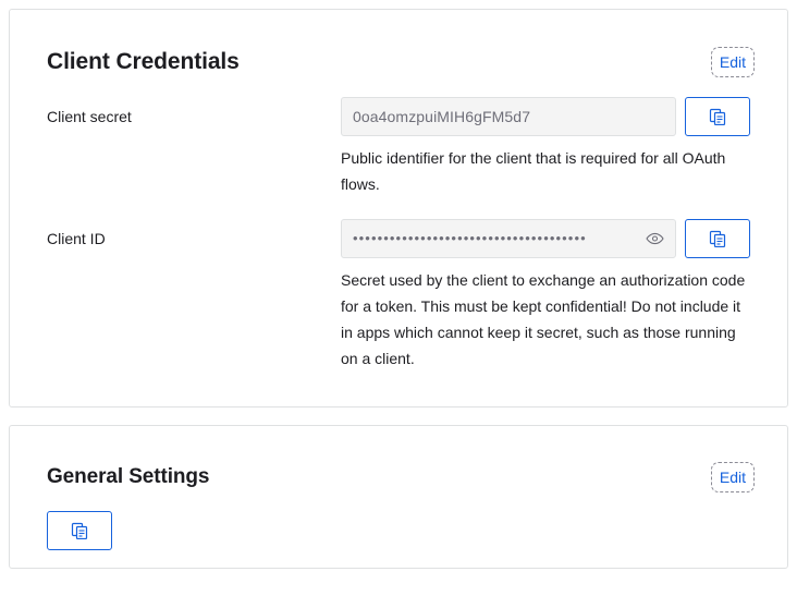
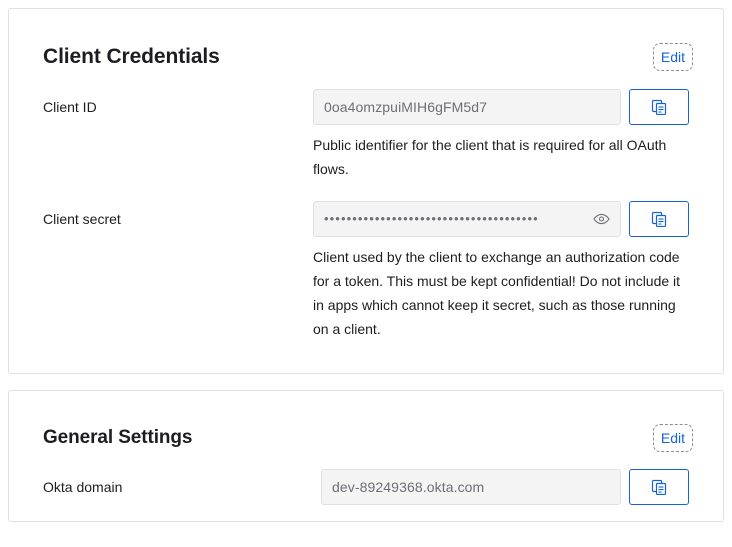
  Client Credentials
  Edit
- Client secret
+ Client ID
  0oa4omzpuiMIH6gFM5d7
  Public identifier for the client that is required for all OAuth flows.
- Client ID
+ Client secret
  ••••••••••••••••••••••••••••••••••••••
- Secret used by the client to exchange an authorization code for a token. This must be kept confidential! Do not include it in apps which cannot keep it secret, such as those running on a client.
+ Client used by the client to exchange an authorization code for a token. This must be kept confidential! Do not include it in apps which cannot keep it secret, such as those running on a client.
  General Settings
  Edit
+ Okta domain
+ dev-89249368.okta.com
